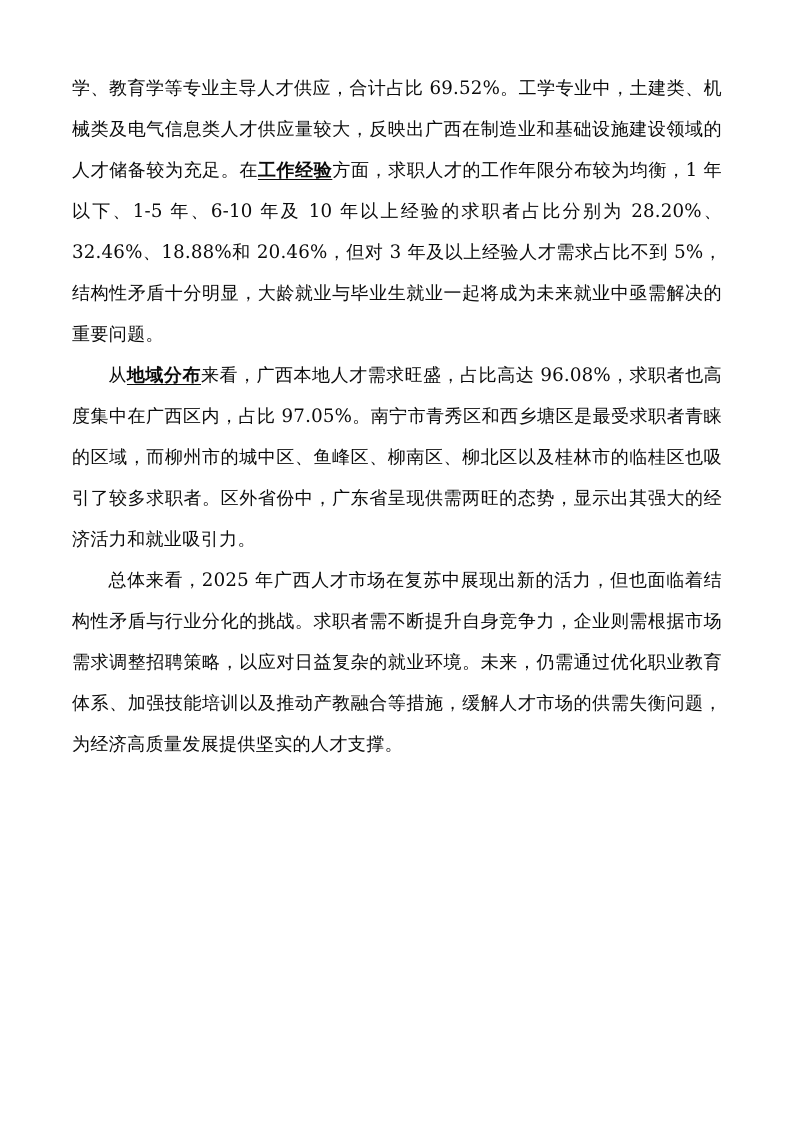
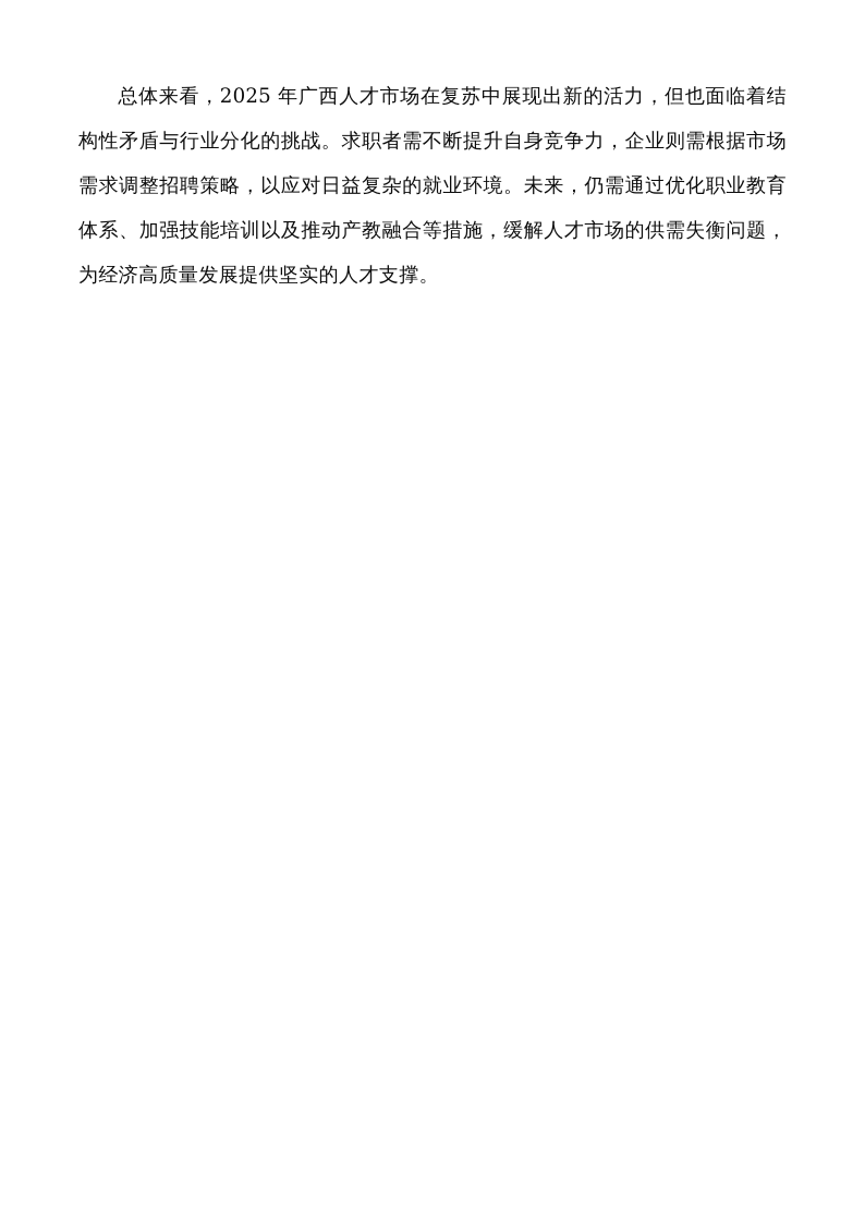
- 学、教育学等专业主导人才供应，合计占比 69.52%。工学专业中，土建类、机械类及电气信息类人才供应量较大，反映出广西在制造业和基础设施建设领域的人才储备较为充足。在工作经验方面，求职人才的工作年限分布较为均衡，1 年以下、1-5 年、6-10 年及 10 年以上经验的求职者占比分别为 28.20%、32.46%、18.88%和 20.46%，但对 3 年及以上经验人才需求占比不到 5%，结构性矛盾十分明显，大龄就业与毕业生就业一起将成为未来就业中亟需解决的重要问题。
- 从地域分布来看，广西本地人才需求旺盛，占比高达 96.08%，求职者也高度集中在广西区内，占比 97.05%。南宁市青秀区和西乡塘区是最受求职者青睐的区域，而柳州市的城中区、鱼峰区、柳南区、柳北区以及桂林市的临桂区也吸引了较多求职者。区外省份中，广东省呈现供需两旺的态势，显示出其强大的经济活力和就业吸引力。
  总体来看，2025 年广西人才市场在复苏中展现出新的活力，但也面临着结构性矛盾与行业分化的挑战。求职者需不断提升自身竞争力，企业则需根据市场需求调整招聘策略，以应对日益复杂的就业环境。未来，仍需通过优化职业教育体系、加强技能培训以及推动产教融合等措施，缓解人才市场的供需失衡问题，为经济高质量发展提供坚实的人才支撑。
